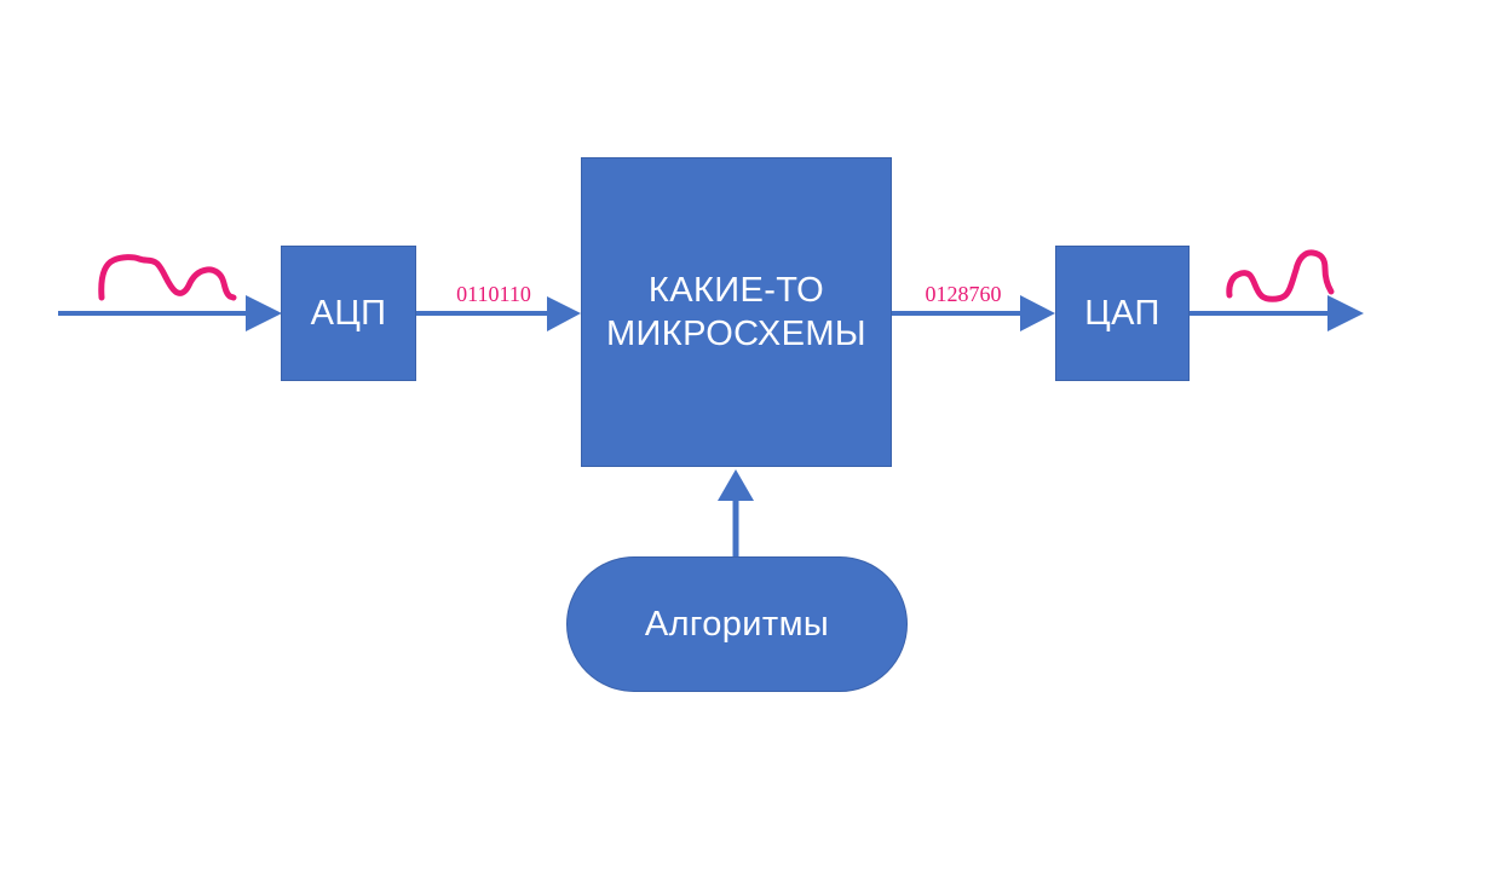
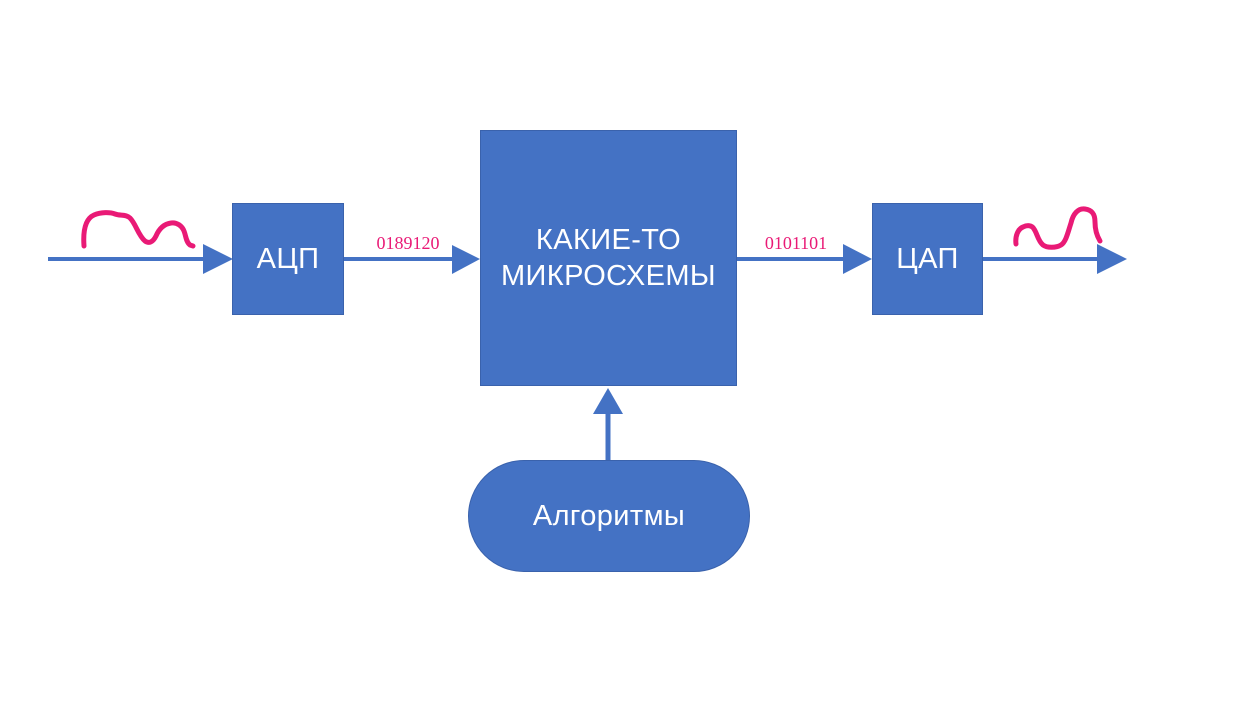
  АЦП
- 0110110
+ 0189120
  КАКИЕ-ТО
  МИКРОСХЕМЫ
- 0128760
+ 0101101
  ЦАП
  Алгоритмы
